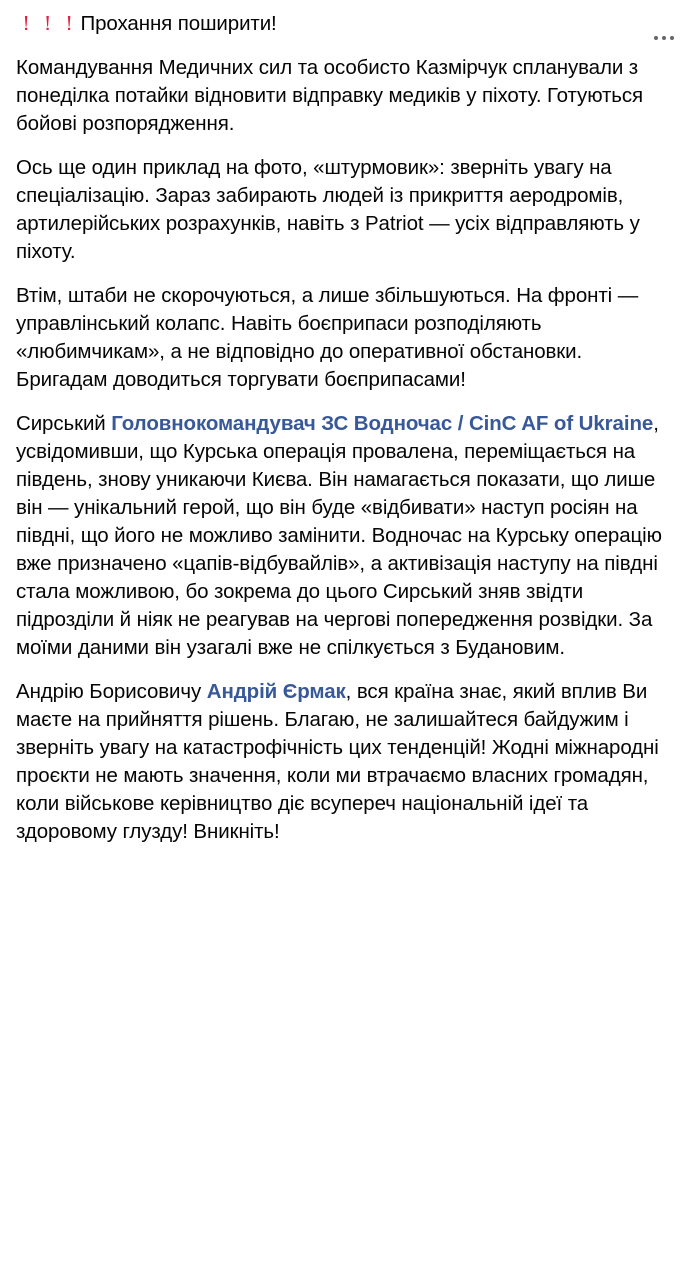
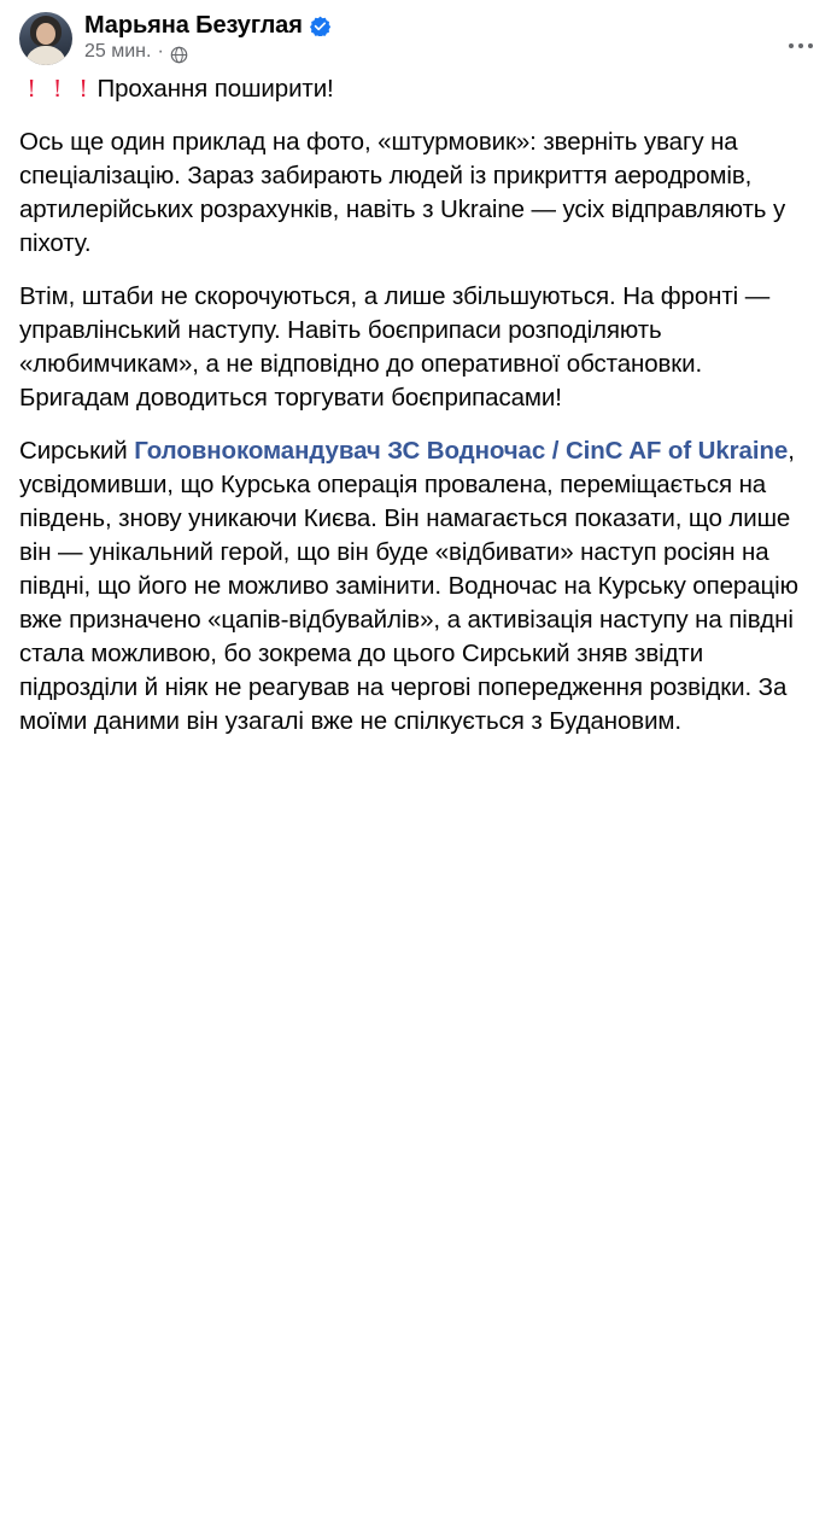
+ Марьяна Безуглая
+ 25 мин.
+ ·
  ！！！Прохання поширити!
- Командування Медичних сил та особисто Казмірчук спланували з понеділка потайки відновити відправку медиків у піхоту. Готуються бойові розпорядження.
- Ось ще один приклад на фото, «штурмовик»: зверніть увагу на спеціалізацію. Зараз забирають людей із прикриття аеродромів, артилерійських розрахунків, навіть з Patriot — усіх відправляють у піхоту.
+ Ось ще один приклад на фото, «штурмовик»: зверніть увагу на спеціалізацію. Зараз забирають людей із прикриття аеродромів, артилерійських розрахунків, навіть з Ukraine — усіх відправляють у піхоту.
- Втім, штаби не скорочуються, а лише збільшуються. На фронті — управлінський колапс. Навіть боєприпаси розподіляють «любимчикам», а не відповідно до оперативної обстановки. Бригадам доводиться торгувати боєприпасами!
+ Втім, штаби не скорочуються, а лише збільшуються. На фронті — управлінський наступу. Навіть боєприпаси розподіляють «любимчикам», а не відповідно до оперативної обстановки. Бригадам доводиться торгувати боєприпасами!
  Сирський Головнокомандувач ЗС Водночас / CinC AF of Ukraine, усвідомивши, що Курська операція провалена, переміщається на південь, знову уникаючи Києва. Він намагається показати, що лише він — унікальний герой, що він буде «відбивати» наступ росіян на півдні, що його не можливо замінити. Водночас на Курську операцію вже призначено «цапів-відбувайлів», а активізація наступу на півдні стала можливою, бо зокрема до цього Сирський зняв звідти підрозділи й ніяк не реагував на чергові попередження розвідки. За моїми даними він узагалі вже не спілкується з Будановим.
- Андрію Борисовичу Андрій Єрмак, вся країна знає, який вплив Ви маєте на прийняття рішень. Благаю, не залишайтеся байдужим і зверніть увагу на катастрофічність цих тенденцій! Жодні міжнародні проєкти не мають значення, коли ми втрачаємо власних громадян, коли військове керівництво діє всупереч національній ідеї та здоровому глузду! Вникніть!
